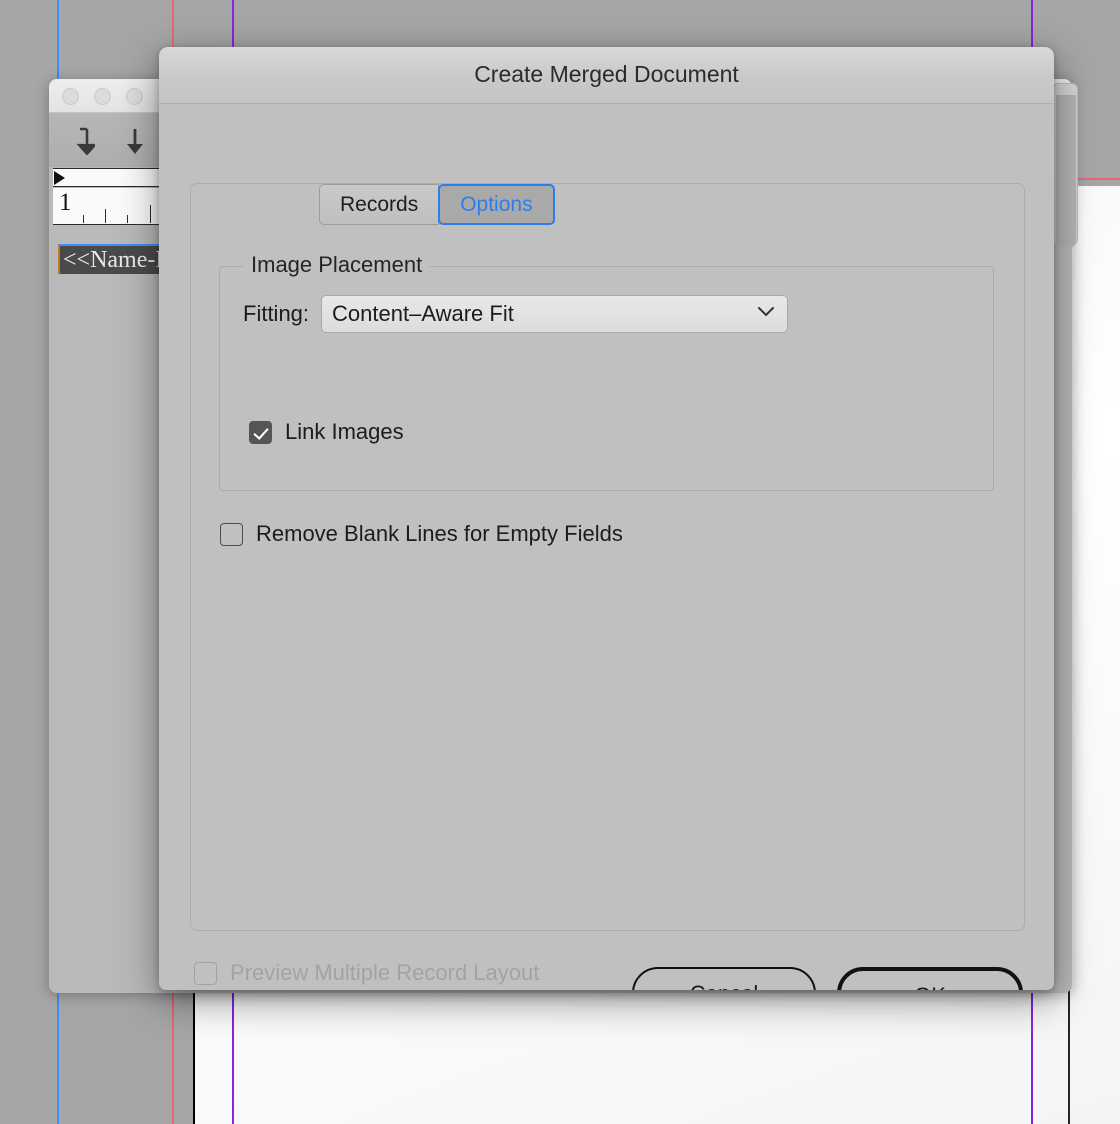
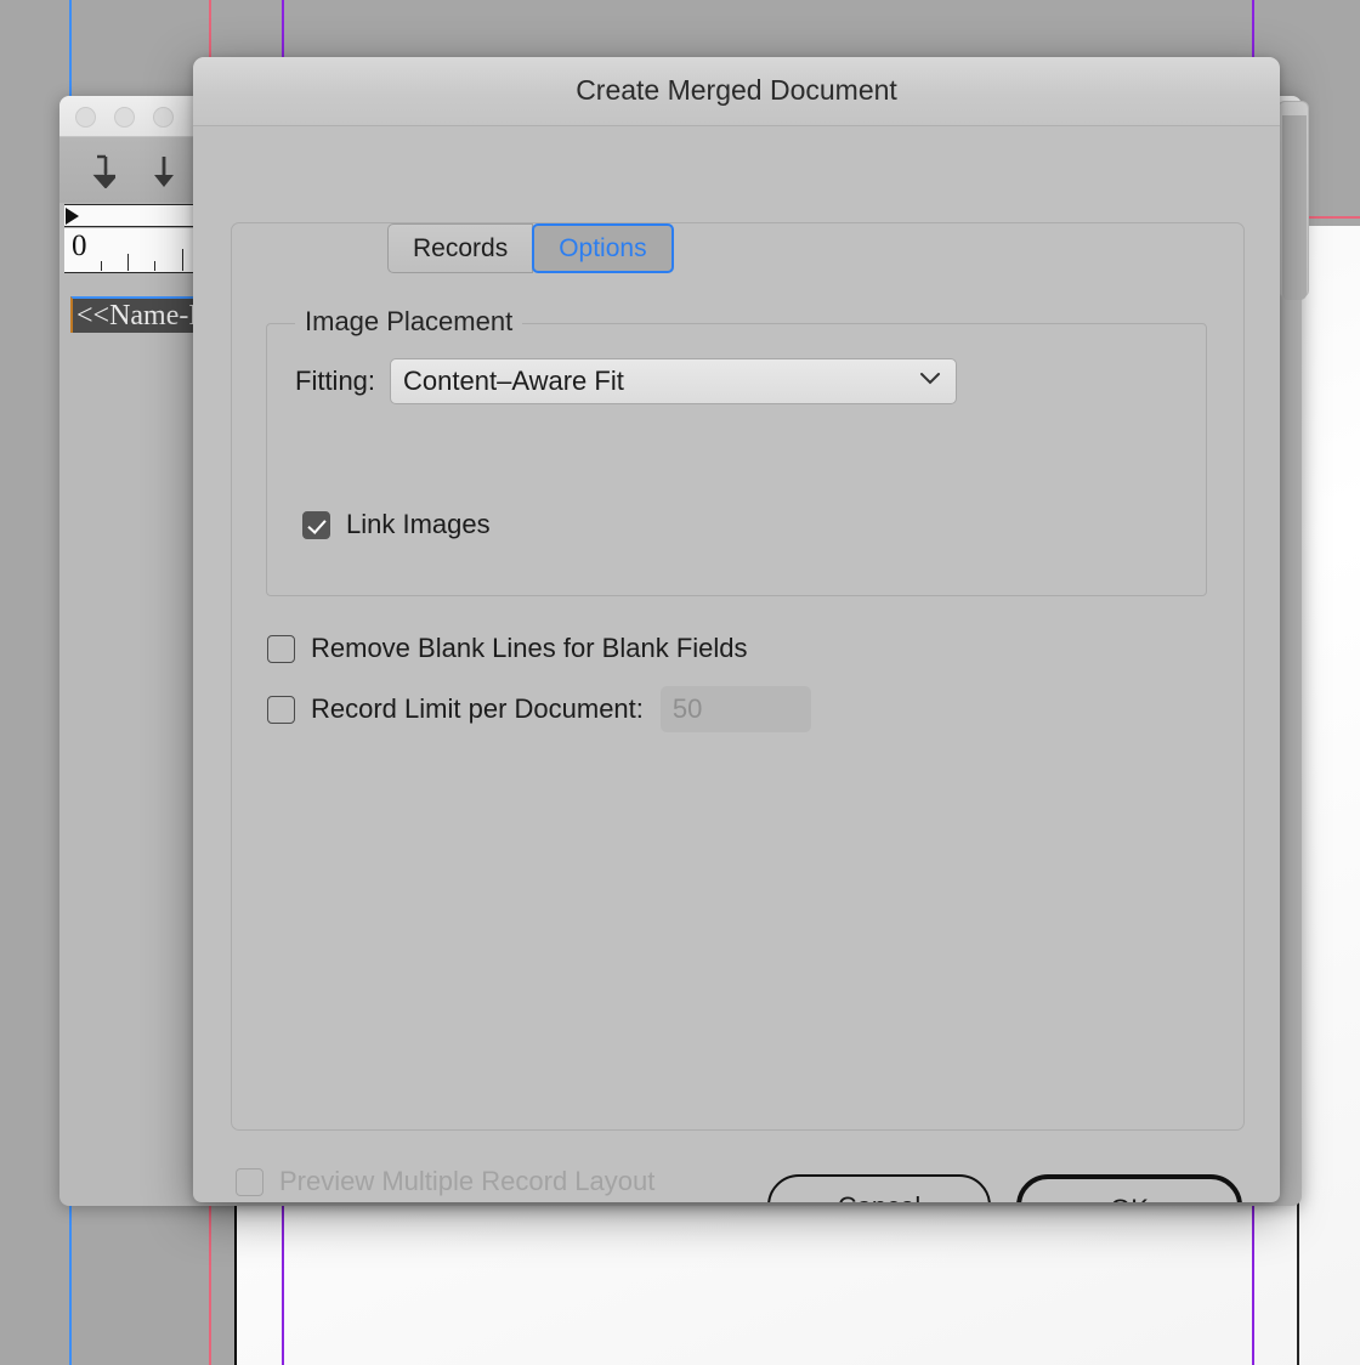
- 1
+ 0
  <<Name-
  Create Merged Document
  Records
  Options
  Image Placement
  Fitting:
  Content–Aware Fit
  Link Images
- Remove Blank Lines for Empty Fields
+ Remove Blank Lines for Blank Fields
+ Record Limit per Document:
+ 50
  Preview Multiple Record Layout
